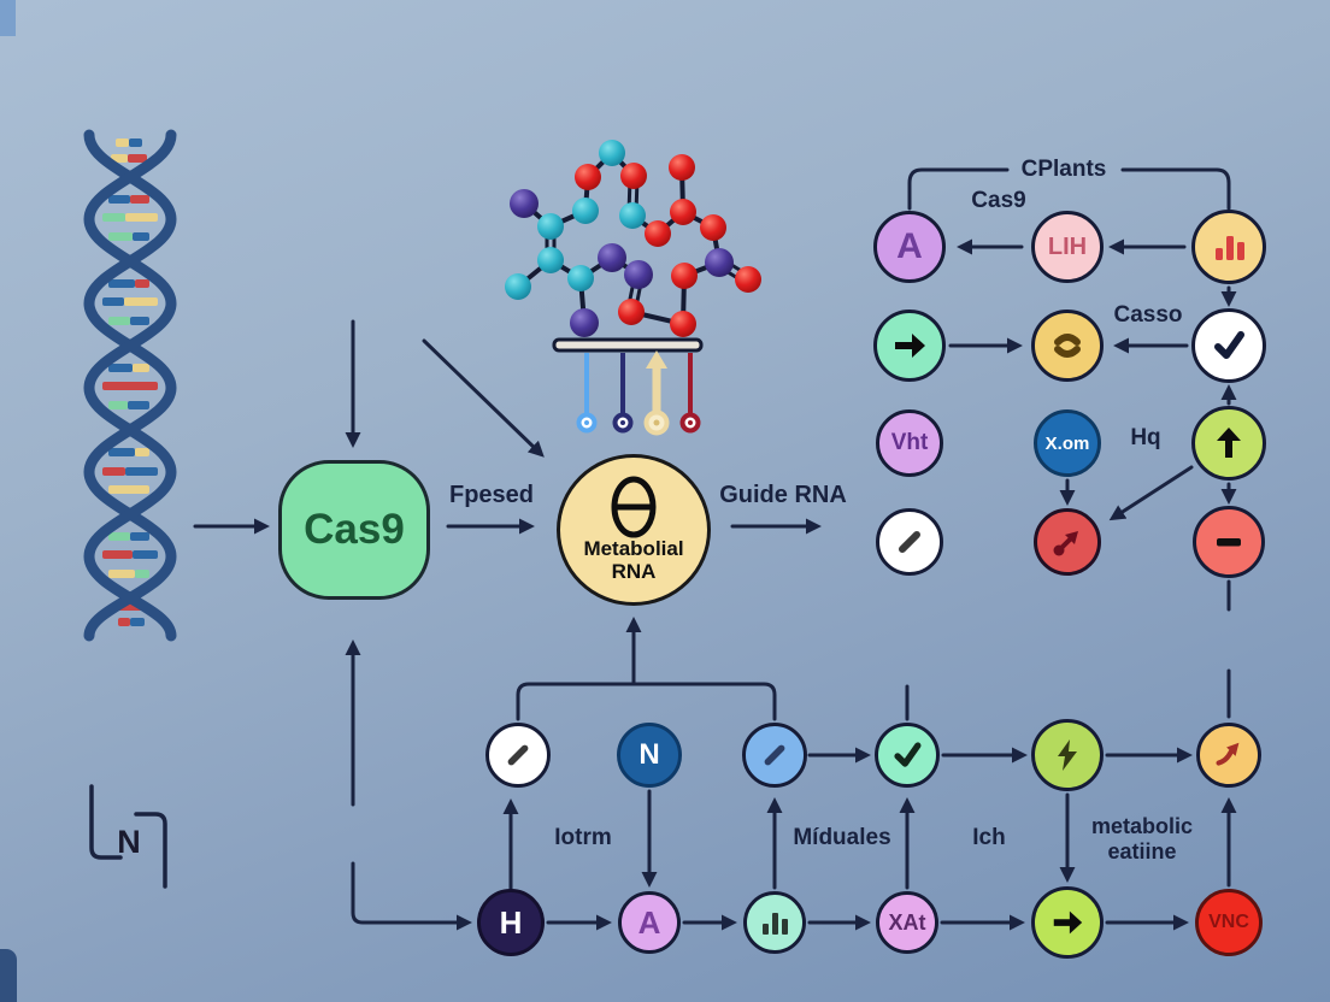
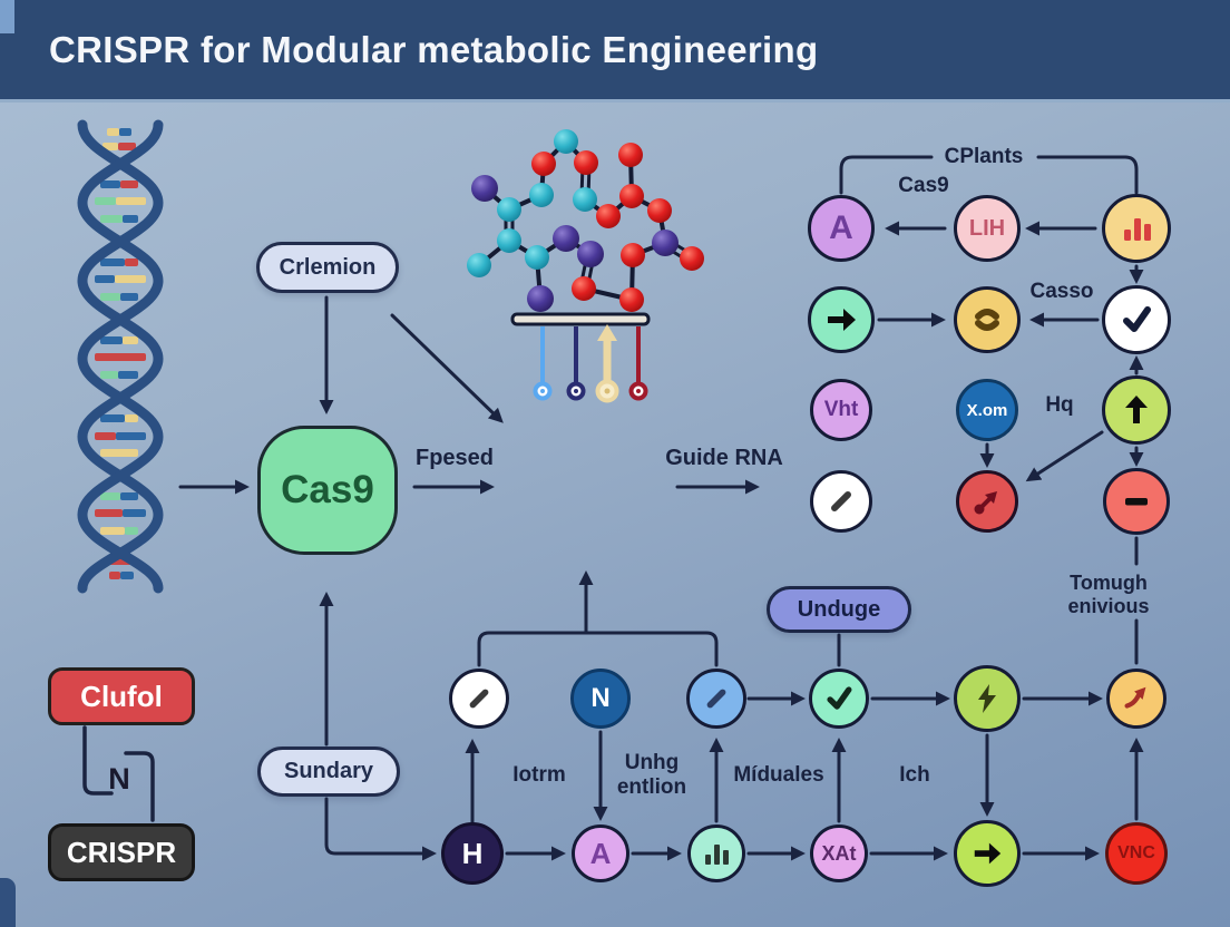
+ CRISPR for Modular metabolic Engineering
+ Crlemion
+ Unduge
+ Sundary
+ Clufol
+ CRISPR
  Cas9
- Metabolial
- RNA
  A
  LIH
  Vht
  X.om
  N
  H
  A
  XAt
  VNC
  Fpesed
  Guide RNA
  CPlants
  Cas9
  Casso
  Hq
+ Tomugh
+ enivious
  N
  Iotrm
+ Unhg
+ entlion
  Míduales
  Ich
- metabolic
- eatiine
